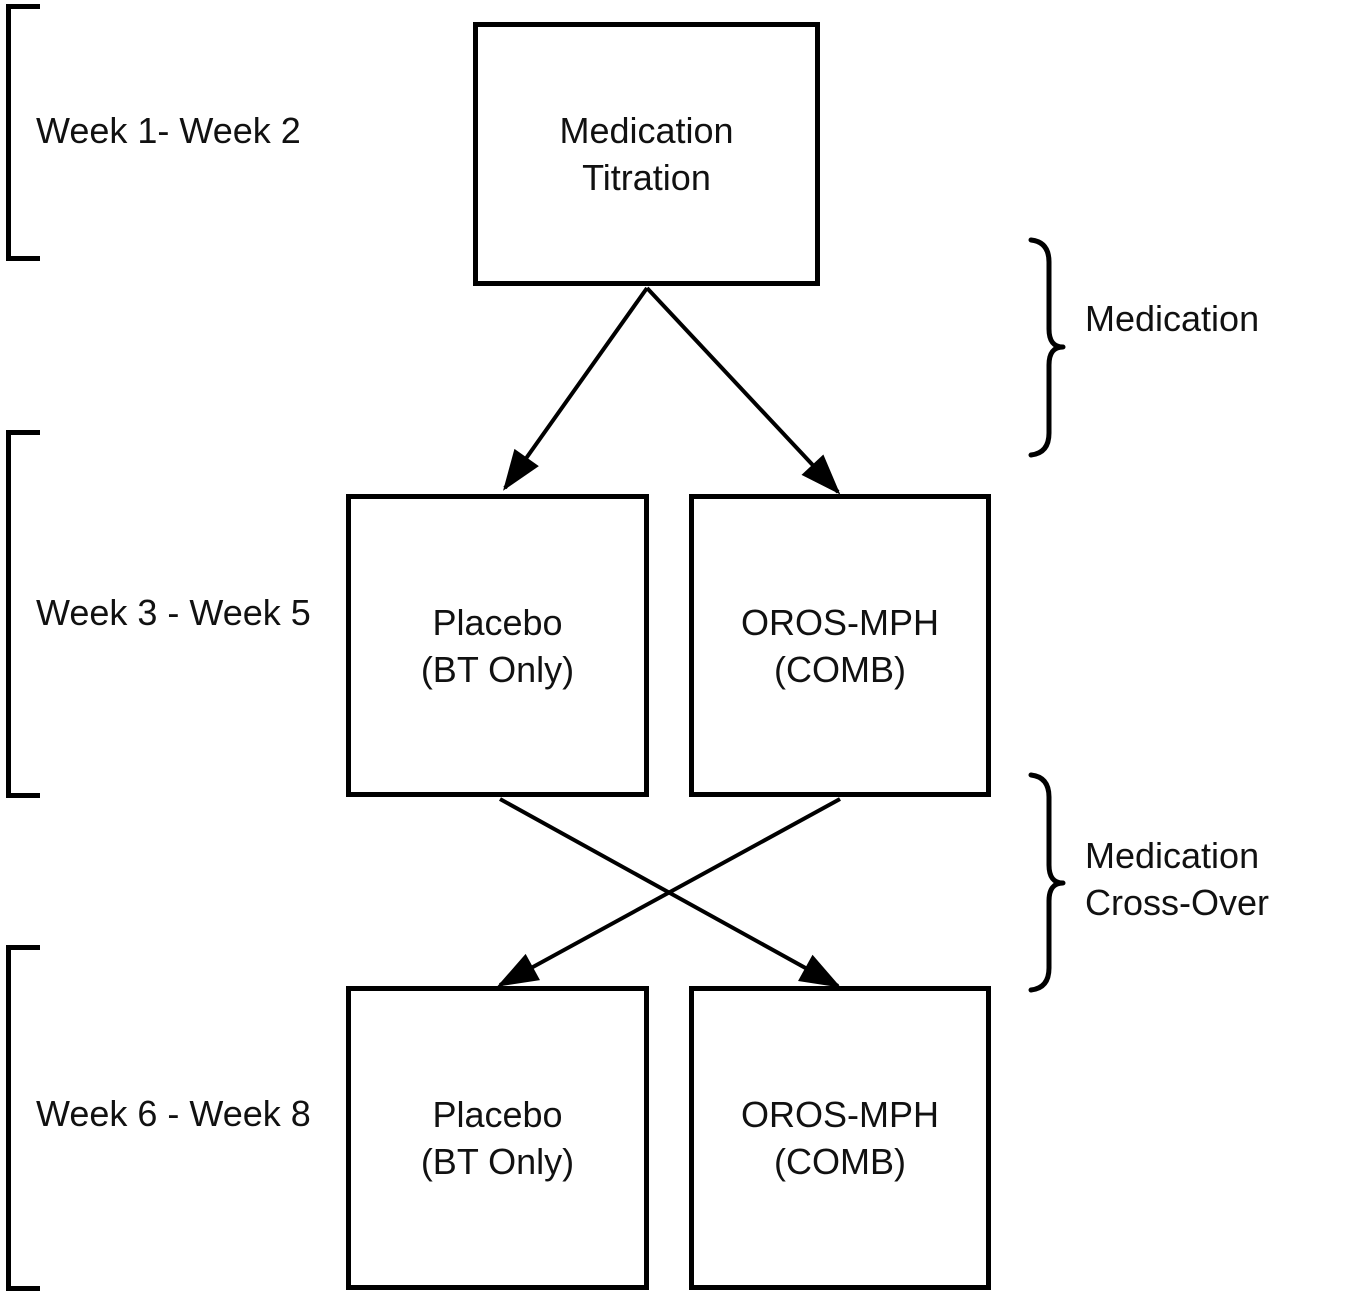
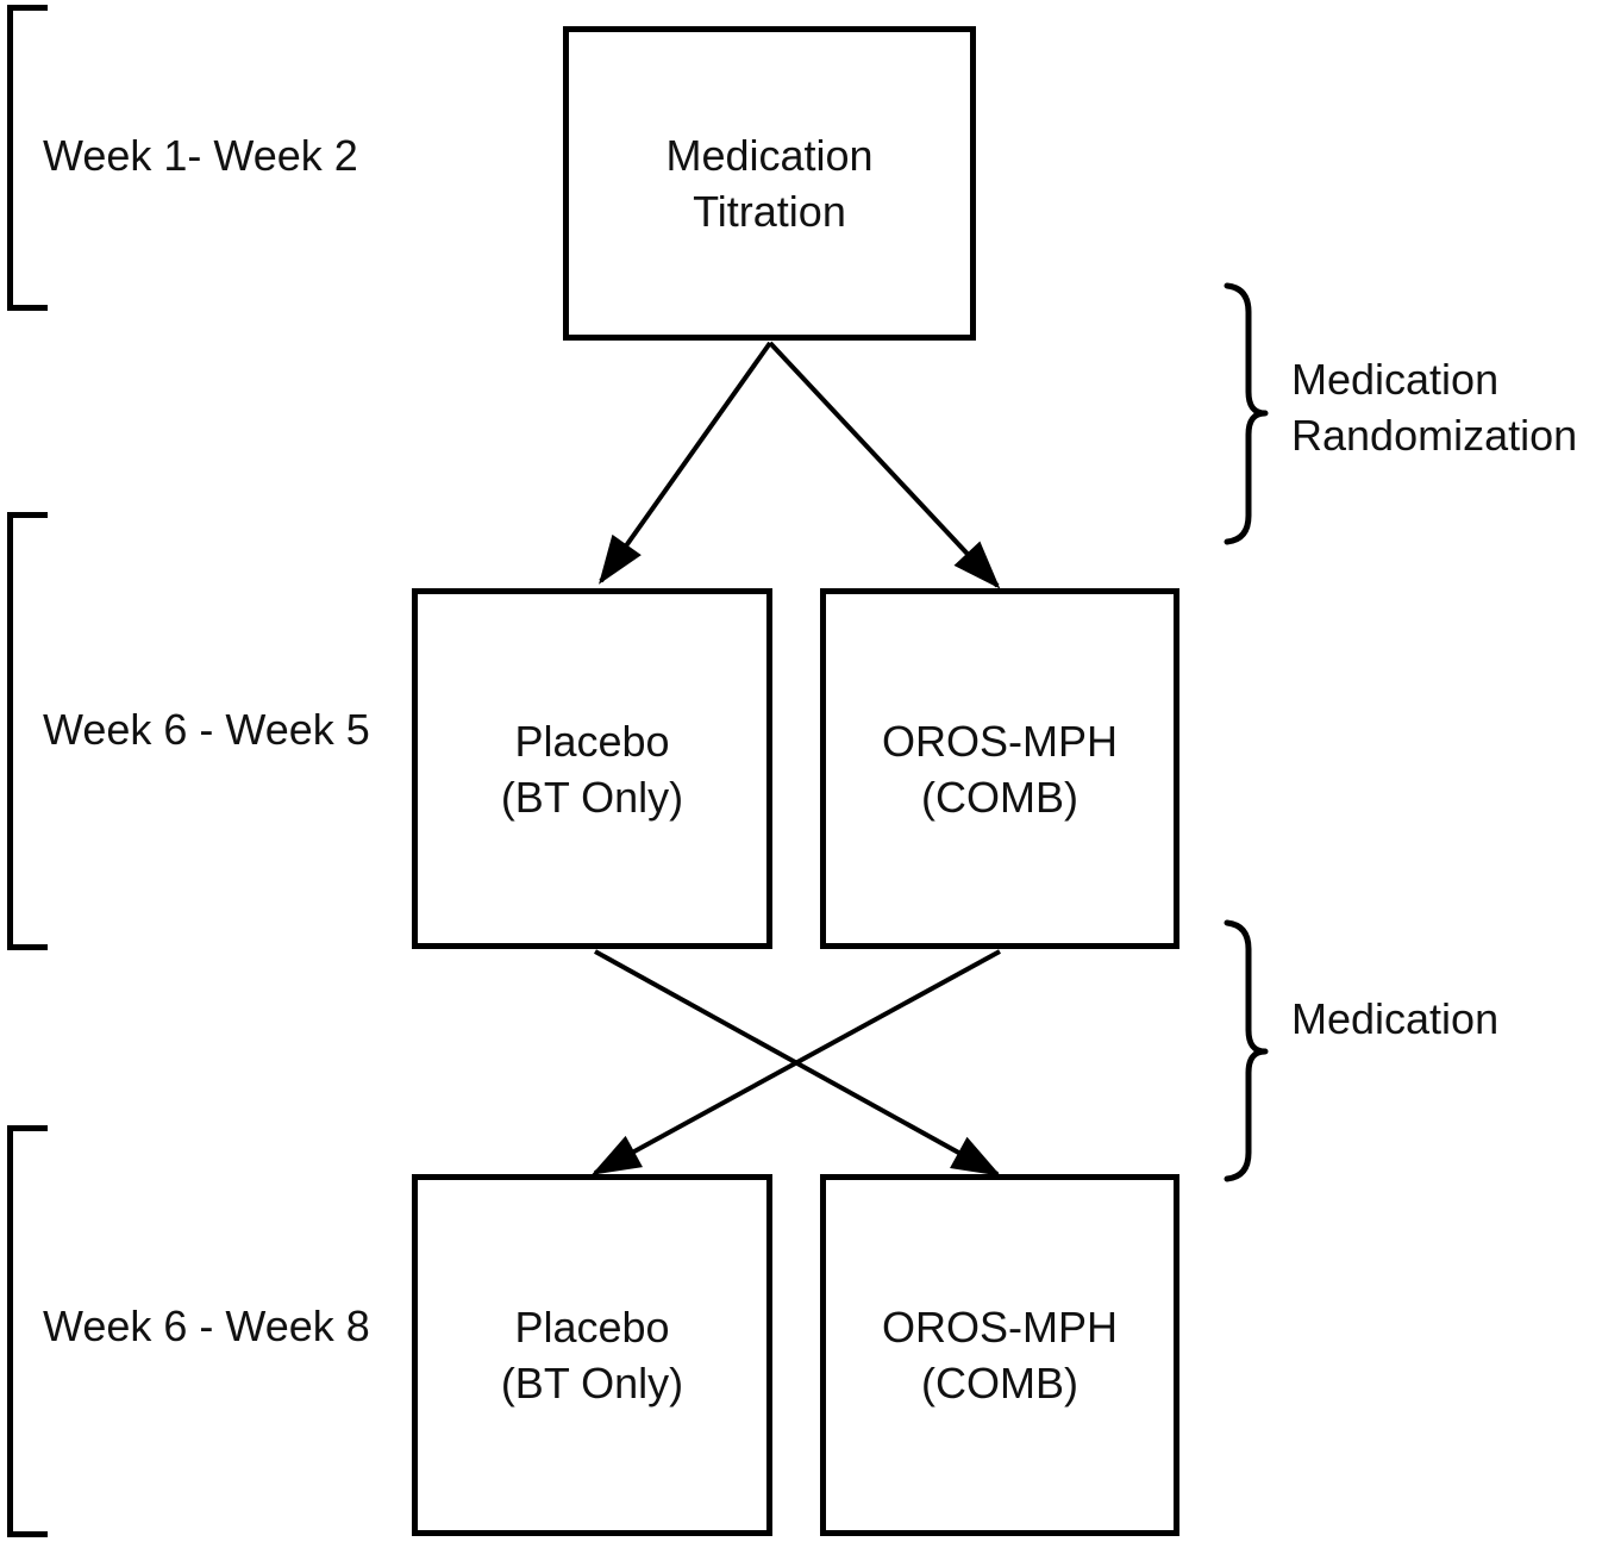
  Week 1- Week 2
- Week 3 - Week 5
+ Week 6 - Week 5
  Week 6 - Week 8
  Medication
  Titration
  Placebo
  (BT Only)
  OROS-MPH
  (COMB)
  Placebo
  (BT Only)
  OROS-MPH
  (COMB)
  Medication
+ Randomization
  Medication
- Cross-Over
